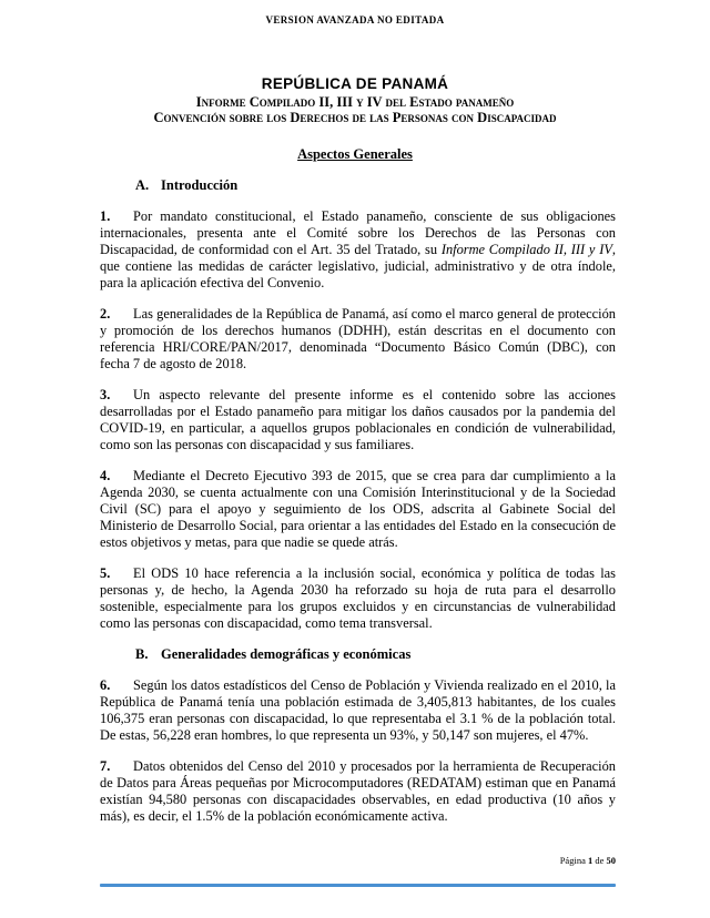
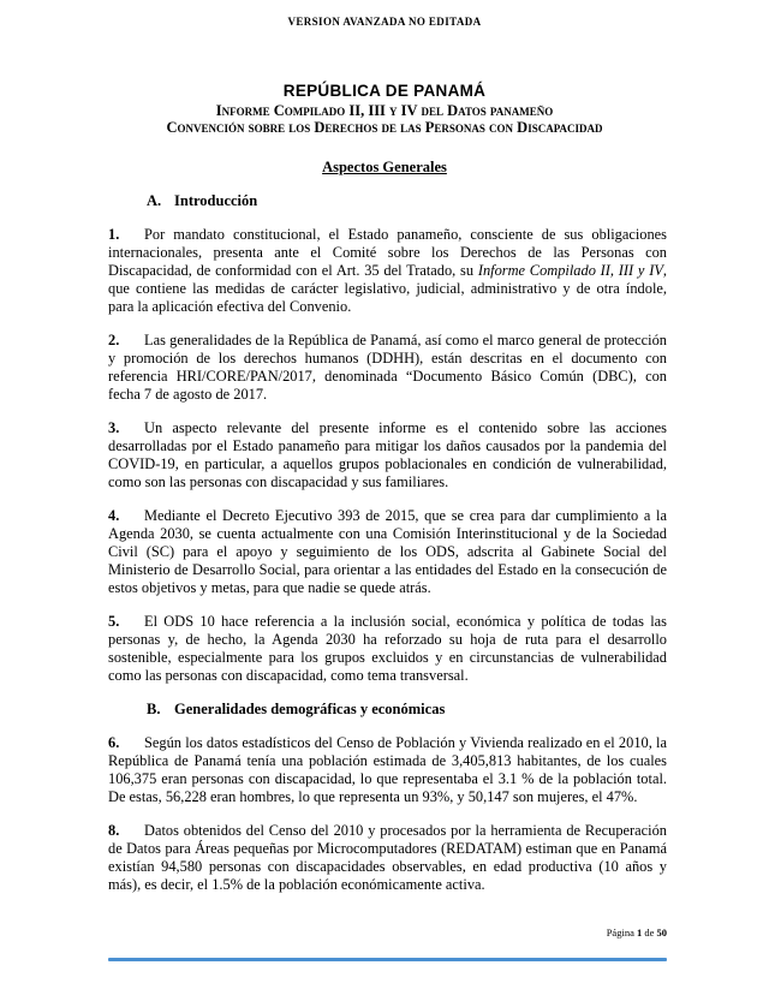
  VERSION AVANZADA NO EDITADA
  REPÚBLICA DE PANAMÁ
- Informe Compilado II, III y IV del Estado panameño
+ Informe Compilado II, III y IV del Datos panameño
  Convención sobre los Derechos de las Personas con Discapacidad
  Aspectos Generales
  A. Introducción
  1. Por mandato constitucional, el Estado panameño, consciente de sus obligaciones internacionales, presenta ante el Comité sobre los Derechos de las Personas con Discapacidad, de conformidad con el Art. 35 del Tratado, su Informe Compilado II, III y IV, que contiene las medidas de carácter legislativo, judicial, administrativo y de otra índole, para la aplicación efectiva del Convenio.
- 2. Las generalidades de la República de Panamá, así como el marco general de protección y promoción de los derechos humanos (DDHH), están descritas en el documento con referencia HRI/CORE/PAN/2017, denominada “Documento Básico Común (DBC), con fecha 7 de agosto de 2018.
+ 2. Las generalidades de la República de Panamá, así como el marco general de protección y promoción de los derechos humanos (DDHH), están descritas en el documento con referencia HRI/CORE/PAN/2017, denominada “Documento Básico Común (DBC), con fecha 7 de agosto de 2017.
  3. Un aspecto relevante del presente informe es el contenido sobre las acciones desarrolladas por el Estado panameño para mitigar los daños causados por la pandemia del COVID-19, en particular, a aquellos grupos poblacionales en condición de vulnerabilidad, como son las personas con discapacidad y sus familiares.
  4. Mediante el Decreto Ejecutivo 393 de 2015, que se crea para dar cumplimiento a la Agenda 2030, se cuenta actualmente con una Comisión Interinstitucional y de la Sociedad Civil (SC) para el apoyo y seguimiento de los ODS, adscrita al Gabinete Social del Ministerio de Desarrollo Social, para orientar a las entidades del Estado en la consecución de estos objetivos y metas, para que nadie se quede atrás.
  5. El ODS 10 hace referencia a la inclusión social, económica y política de todas las personas y, de hecho, la Agenda 2030 ha reforzado su hoja de ruta para el desarrollo sostenible, especialmente para los grupos excluidos y en circunstancias de vulnerabilidad como las personas con discapacidad, como tema transversal.
  B. Generalidades demográficas y económicas
  6. Según los datos estadísticos del Censo de Población y Vivienda realizado en el 2010, la República de Panamá tenía una población estimada de 3,405,813 habitantes, de los cuales 106,375 eran personas con discapacidad, lo que representaba el 3.1 % de la población total. De estas, 56,228 eran hombres, lo que representa un 93%, y 50,147 son mujeres, el 47%.
- 7. Datos obtenidos del Censo del 2010 y procesados por la herramienta de Recuperación de Datos para Áreas pequeñas por Microcomputadores (REDATAM) estiman que en Panamá existían 94,580 personas con discapacidades observables, en edad productiva (10 años y más), es decir, el 1.5% de la población económicamente activa.
+ 8. Datos obtenidos del Censo del 2010 y procesados por la herramienta de Recuperación de Datos para Áreas pequeñas por Microcomputadores (REDATAM) estiman que en Panamá existían 94,580 personas con discapacidades observables, en edad productiva (10 años y más), es decir, el 1.5% de la población económicamente activa.
  Página 1 de 50
